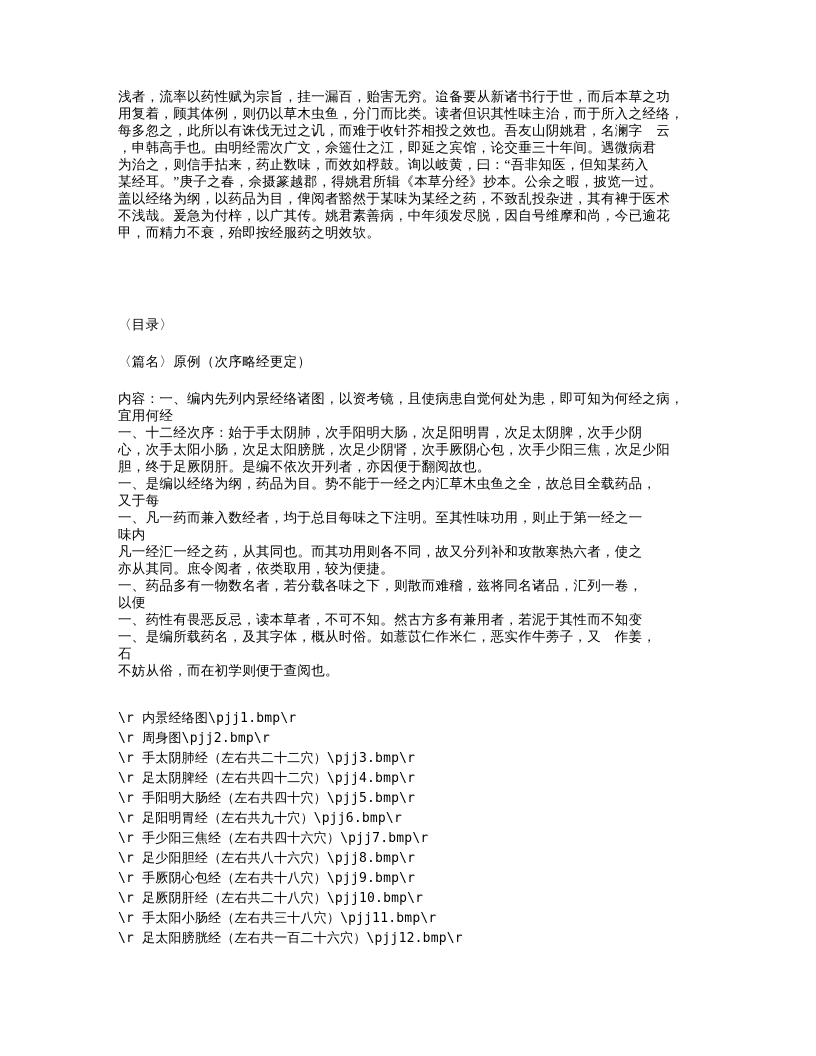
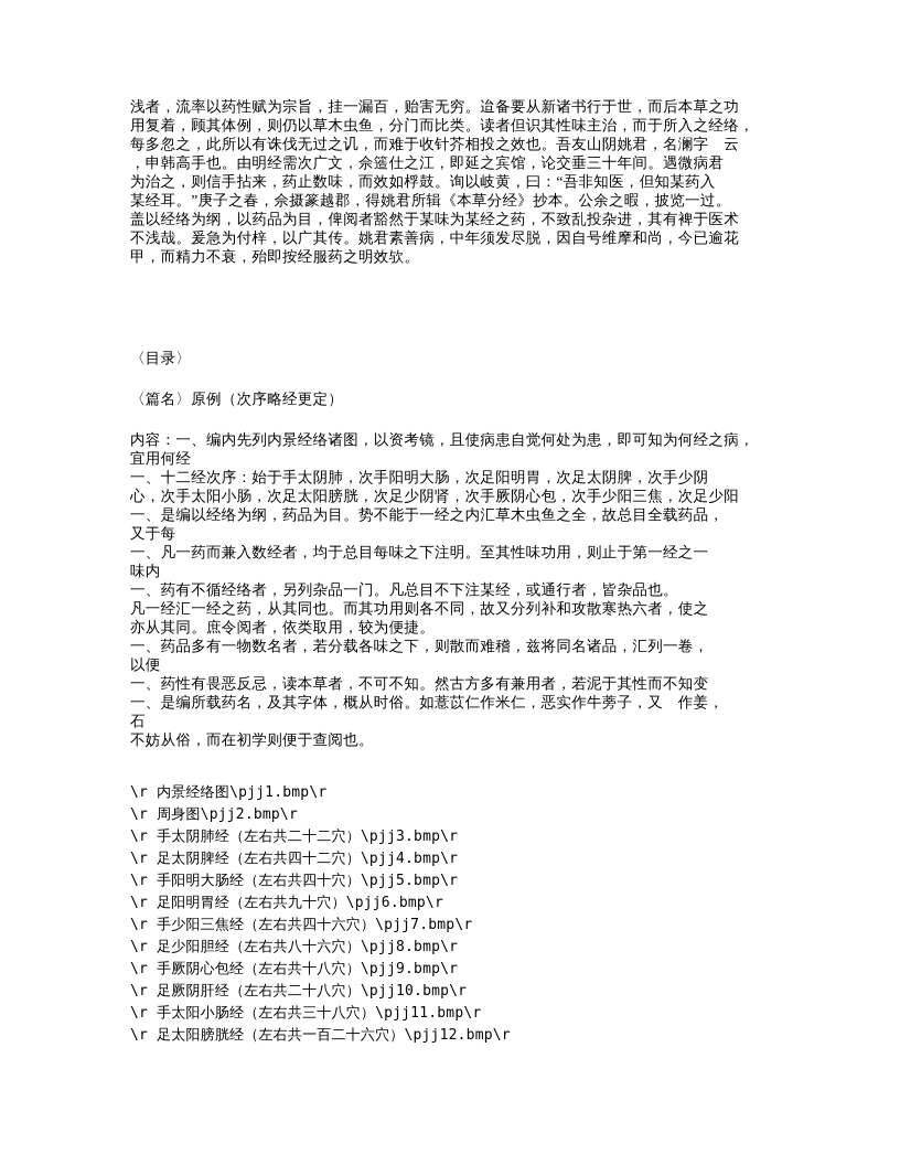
  浅者，流率以药性赋为宗旨，挂一漏百，贻害无穷。迨备要从新诸书行于世，而后本草之功
  用复着，顾其体例，则仍以草木虫鱼，分门而比类。读者但识其性味主治，而于所入之经络，
  每多忽之，此所以有诛伐无过之讥，而难于收针芥相投之效也。吾友山阴姚君，名澜字 云
  ，申韩高手也。由明经需次广文，佘簉仕之江，即延之宾馆，论交垂三十年间。遇微病君
  为治之，则信手拈来，药止数味，而效如桴鼓。询以岐黄，曰：“吾非知医，但知某药入
  某经耳。”庚子之春，佘摄篆越郡，得姚君所辑《本草分经》抄本。公余之暇，披览一过。
  盖以经络为纲，以药品为目，俾阅者豁然于某味为某经之药，不致乱投杂进，其有裨于医术
  不浅哉。爰急为付梓，以广其传。姚君素善病，中年须发尽脱，因自号维摩和尚，今已逾花
  甲，而精力不衰，殆即按经服药之明效欤。
  〈目录〉
  〈篇名〉原例（次序略经更定）
  内容：一、编内先列内景经络诸图，以资考镜，且使病患自觉何处为患，即可知为何经之病，
  宜用何经
  一、十二经次序：始于手太阴肺，次手阳明大肠，次足阳明胃，次足太阴脾，次手少阴
  心，次手太阳小肠，次足太阳膀胱，次足少阴肾，次手厥阴心包，次手少阳三焦，次足少阳
- 胆，终于足厥阴肝。是编不依次开列者，亦因便于翻阅故也。
  一、是编以经络为纲，药品为目。势不能于一经之内汇草木虫鱼之全，故总目全载药品，
  又于每
  一、凡一药而兼入数经者，均于总目每味之下注明。至其性味功用，则止于第一经之一
  味内
+ 一、药有不循经络者，另列杂品一门。凡总目不下注某经，或通行者，皆杂品也。
  凡一经汇一经之药，从其同也。而其功用则各不同，故又分列补和攻散寒热六者，使之
  亦从其同。庶令阅者，依类取用，较为便捷。
  一、药品多有一物数名者，若分载各味之下，则散而难稽，兹将同名诸品，汇列一卷，
  以便
  一、药性有畏恶反忌，读本草者，不可不知。然古方多有兼用者，若泥于其性而不知变
  一、是编所载药名，及其字体，概从时俗。如薏苡仁作米仁，恶实作牛蒡子，又 作姜，
  石
  不妨从俗，而在初学则便于查阅也。
  \r 内景经络图\pjj1.bmp\r
  \r 周身图\pjj2.bmp\r
  \r 手太阴肺经（左右共二十二穴）\pjj3.bmp\r
  \r 足太阴脾经（左右共四十二穴）\pjj4.bmp\r
  \r 手阳明大肠经（左右共四十穴）\pjj5.bmp\r
  \r 足阳明胃经（左右共九十穴）\pjj6.bmp\r
  \r 手少阳三焦经（左右共四十六穴）\pjj7.bmp\r
  \r 足少阳胆经（左右共八十六穴）\pjj8.bmp\r
  \r 手厥阴心包经（左右共十八穴）\pjj9.bmp\r
  \r 足厥阴肝经（左右共二十八穴）\pjj10.bmp\r
  \r 手太阳小肠经（左右共三十八穴）\pjj11.bmp\r
  \r 足太阳膀胱经（左右共一百二十六穴）\pjj12.bmp\r
